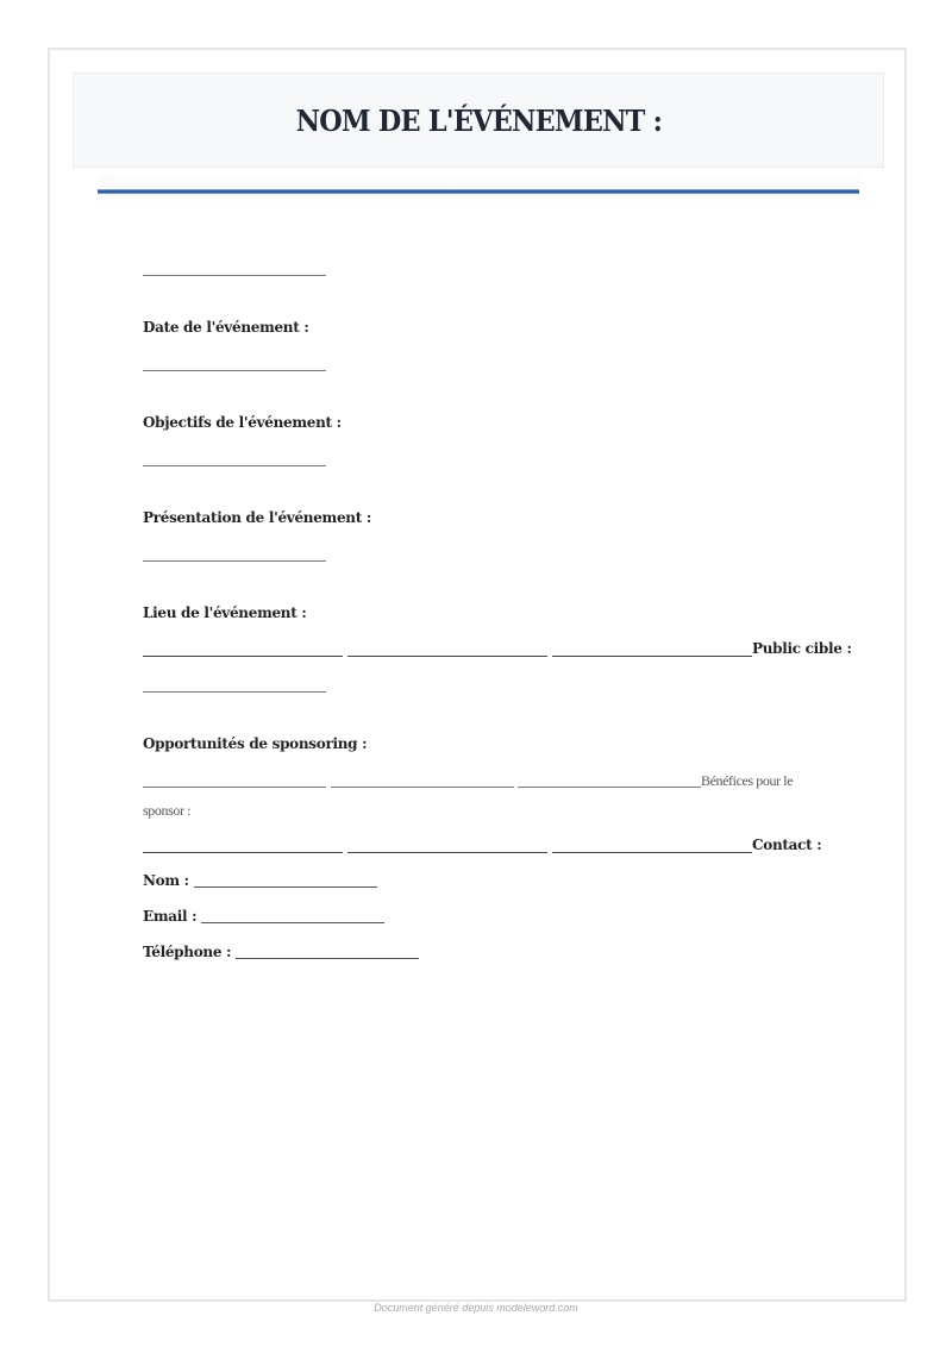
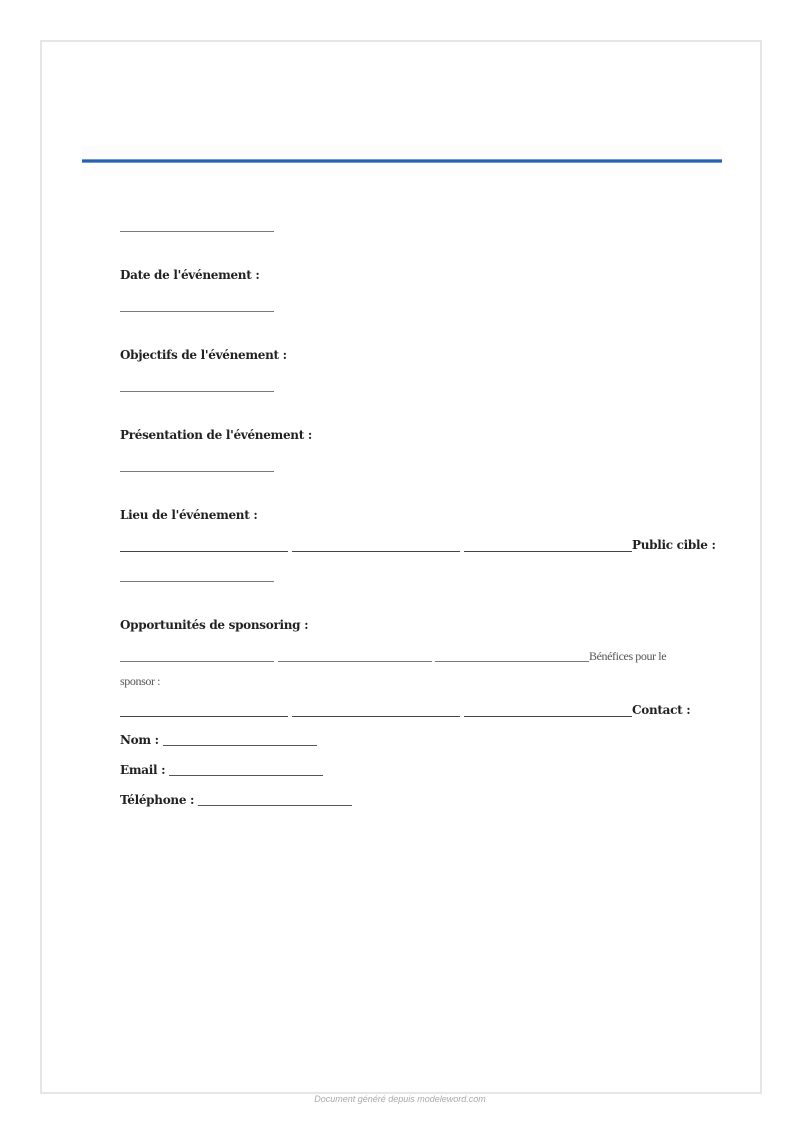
- NOM DE L'ÉVÉNEMENT :
  Date de l'événement :
  Objectifs de l'événement :
  Présentation de l'événement :
  Lieu de l'événement :
  Public cible :
  Opportunités de sponsoring :
  Bénéfices pour le
  sponsor :
  Contact :
  Nom :
  Email :
  Téléphone :
  Document généré depuis modeleword.com
